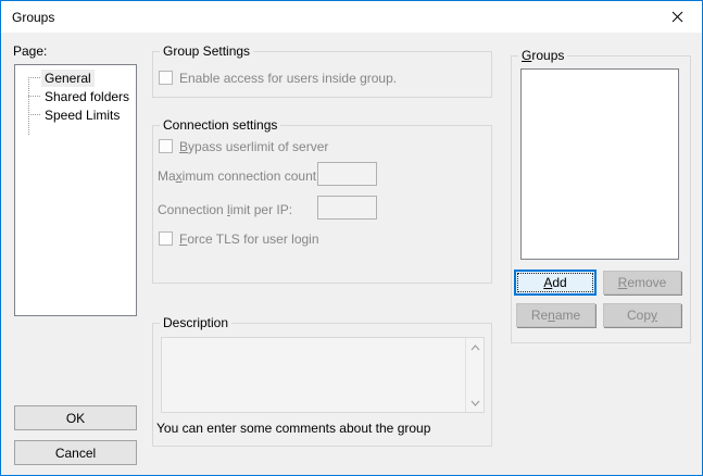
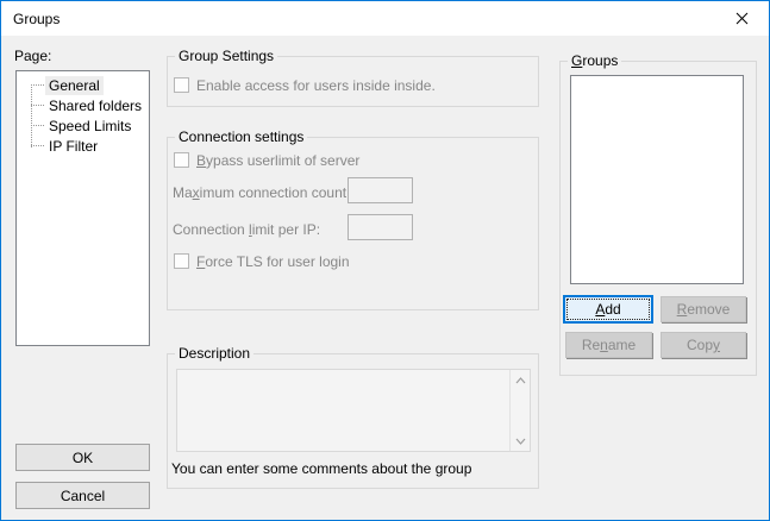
  Groups
  Page:
  General
  Shared folders
  Speed Limits
+ IP Filter
  OK
  Cancel
  Group Settings
- Enable access for users inside group.
+ Enable access for users inside inside.
  Connection settings
  Bypass userlimit of server
  Maximum connection count
  Connection limit per IP:
  Force TLS for user login
  Description
  You can enter some comments about the group
  Groups
  A
  dd
  R
  emove
  Re
  n
  ame
  Cop
  y
